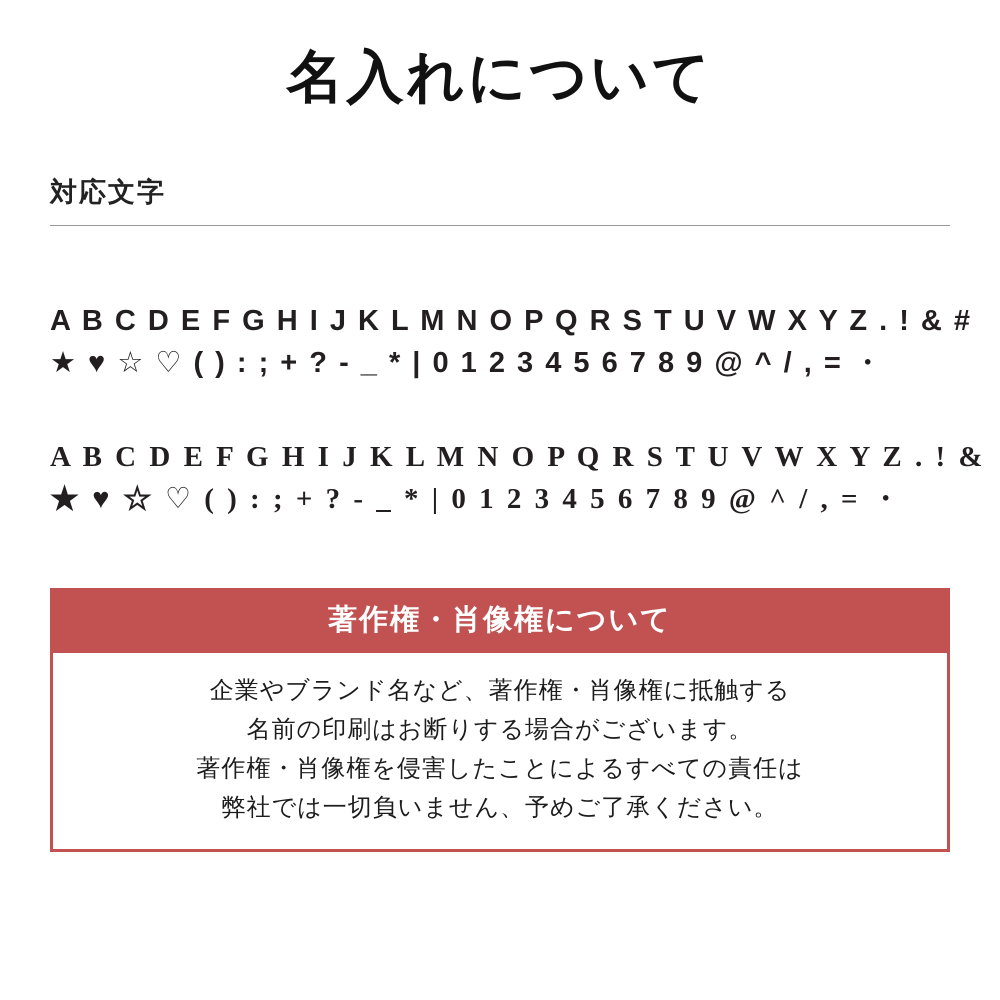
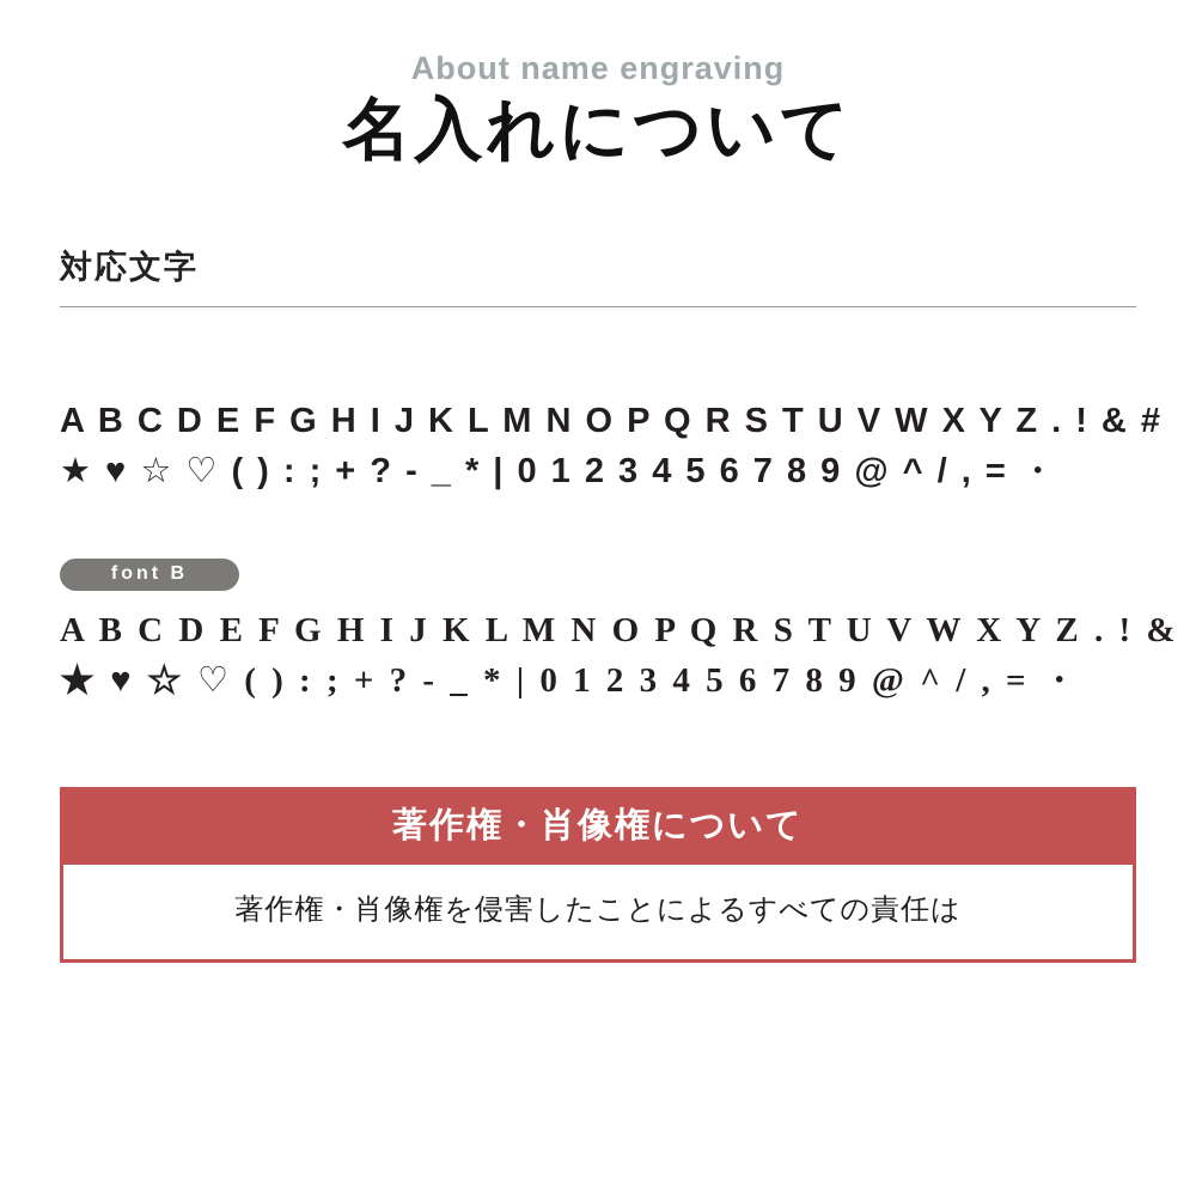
+ About name engraving
  名入れについて
  対応文字
  A B C D E F G H I J K L M N O P Q R S T U V W X Y Z . ! & #
  ★ ♥ ☆ ♡ ( ) : ; + ? - _ * | 0 1 2 3 4 5 6 7 8 9 @ ^ / , = ・
+ font B
  A B C D E F G H I J K L M N O P Q R S T U V W X Y Z . ! &
  ★ ♥ ☆ ♡ ( ) : ; + ? - _ * | 0 1 2 3 4 5 6 7 8 9 @ ^ / , = ・
  著作権・肖像権について
- 企業やブランド名など、著作権・肖像権に抵触する
- 名前の印刷はお断りする場合がございます。
  著作権・肖像権を侵害したことによるすべての責任は
- 弊社では一切負いません、予めご了承ください。
